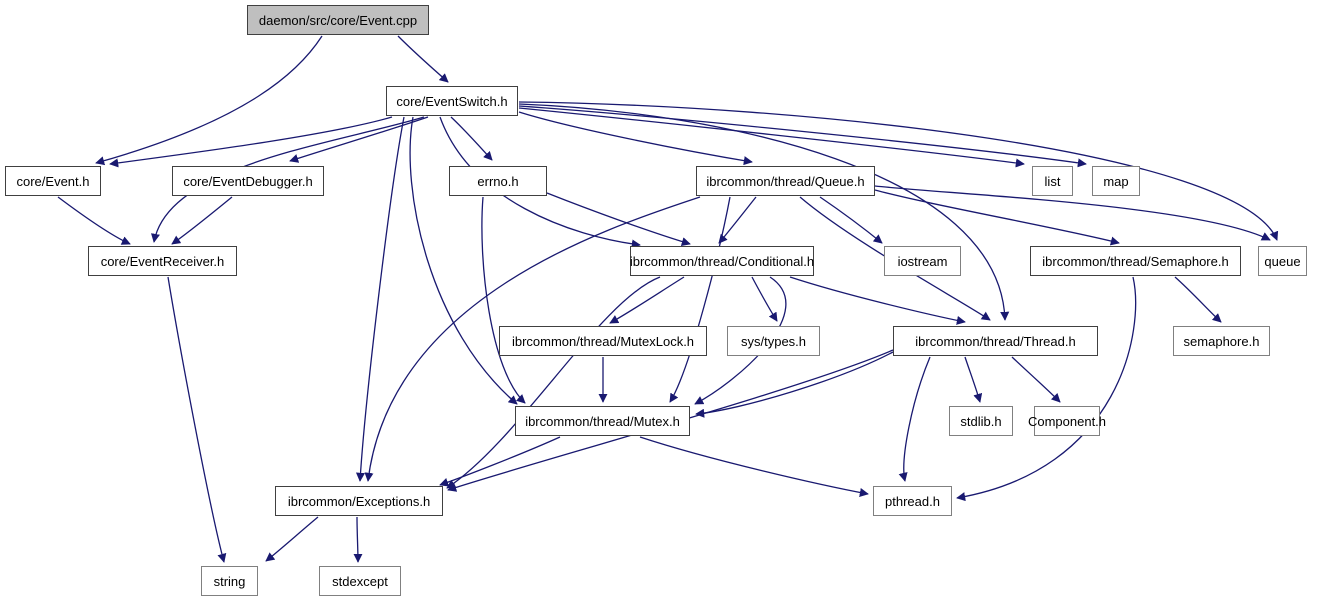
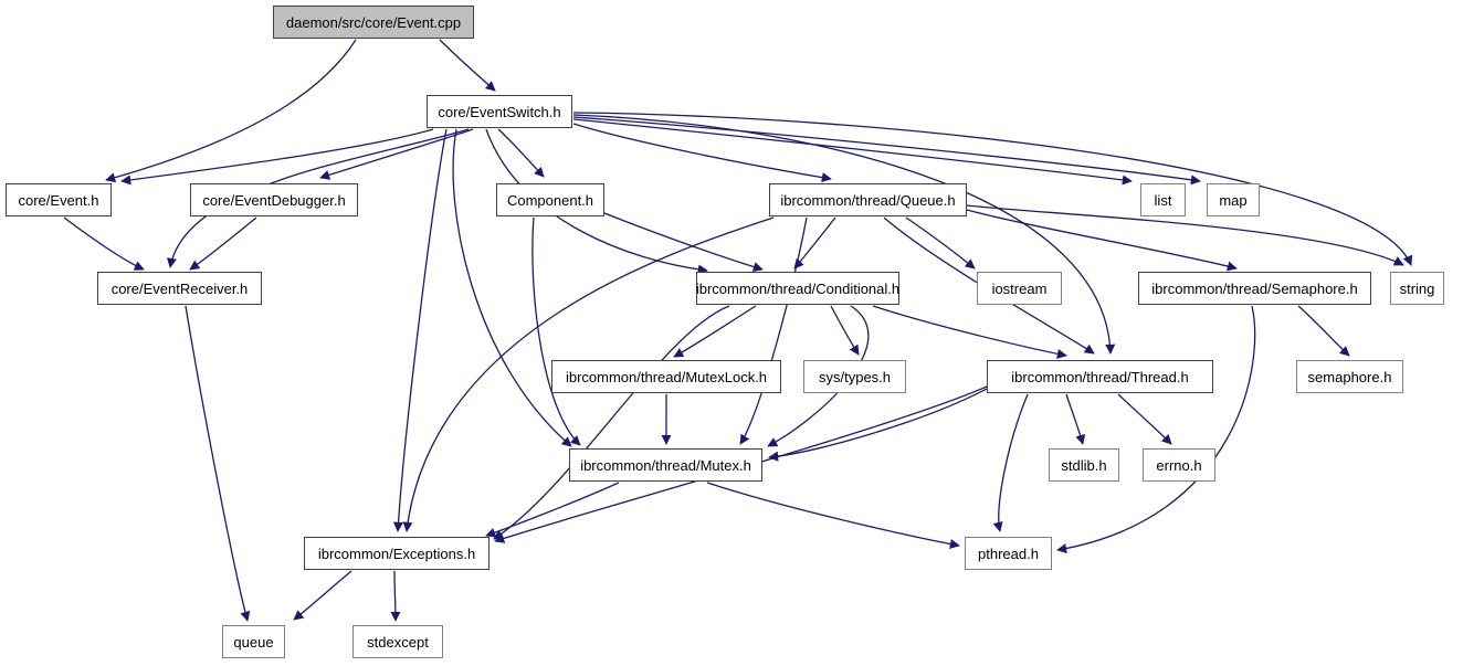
  daemon/src/core/Event.cpp
  core/EventSwitch.h
  core/Event.h
  core/EventDebugger.h
- errno.h
+ Component.h
  ibrcommon/thread/Queue.h
  list
  map
  core/EventReceiver.h
  ibrcommon/thread/Conditional.h
  iostream
  ibrcommon/thread/Semaphore.h
- queue
+ string
  ibrcommon/thread/MutexLock.h
  sys/types.h
  ibrcommon/thread/Thread.h
  semaphore.h
  ibrcommon/thread/Mutex.h
  stdlib.h
- Component.h
+ errno.h
  ibrcommon/Exceptions.h
  pthread.h
- string
+ queue
  stdexcept
